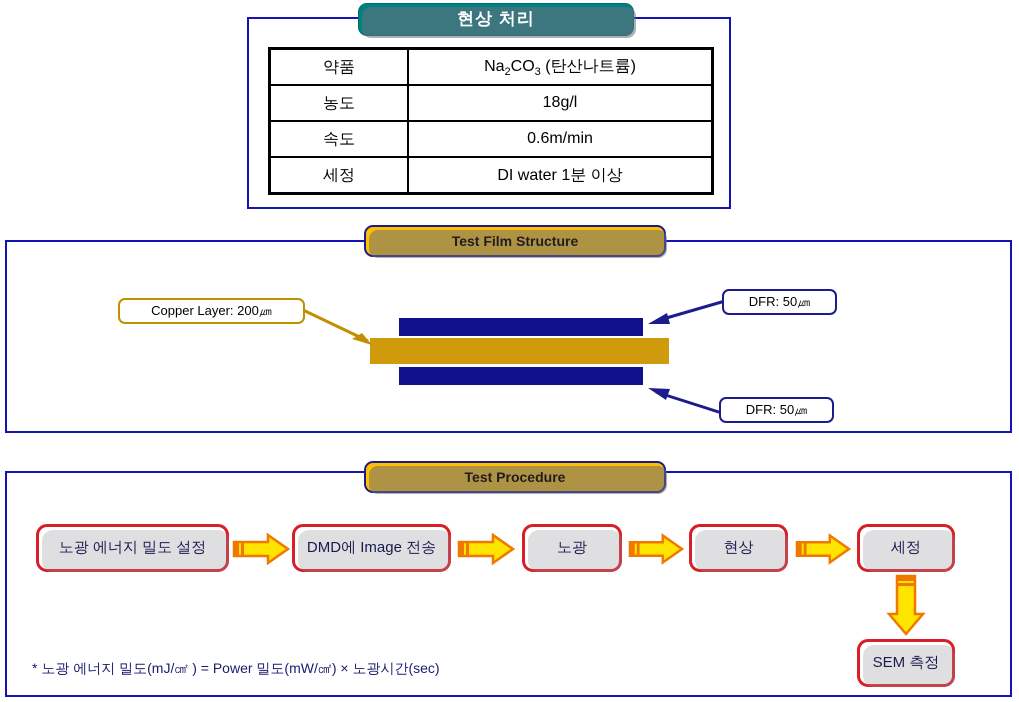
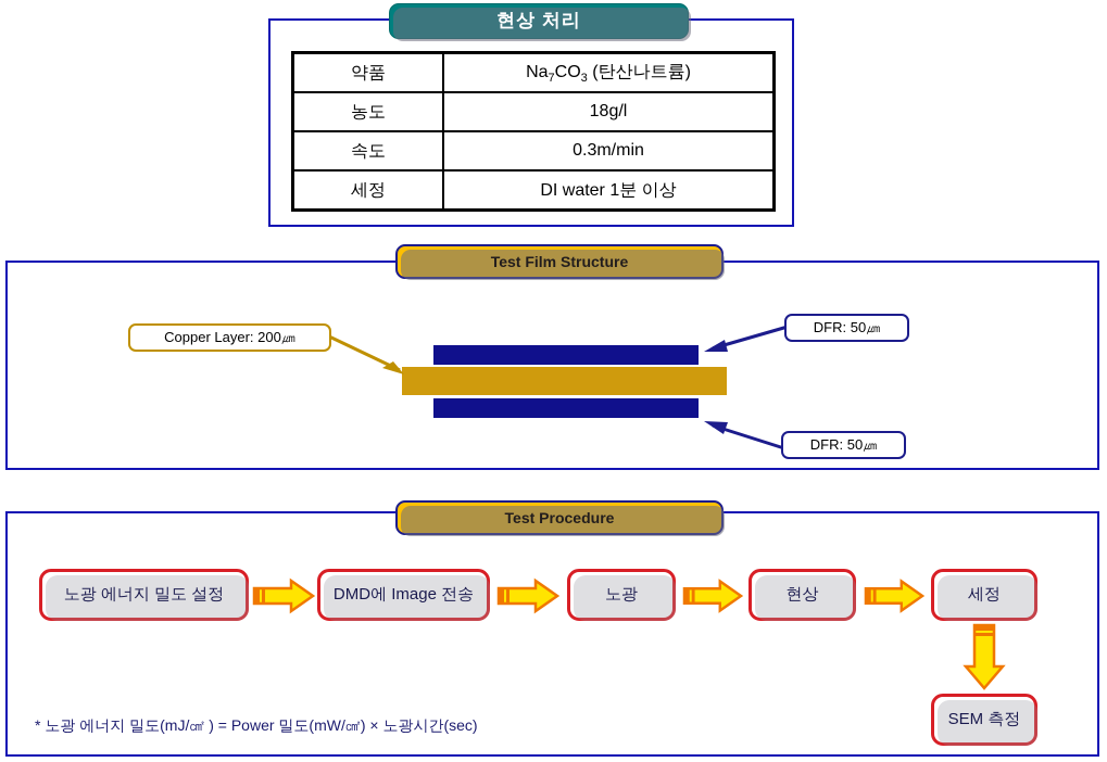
  현상 처리
- 약품	Na2CO3 (탄산나트륨)
+ 약품	Na7CO3 (탄산나트륨)
  농도	18g/l
- 속도	0.6m/min
+ 속도	0.3m/min
  세정	DI water 1분 이상
  Test Film Structure
  Copper Layer: 200㎛
  DFR: 50㎛
  DFR: 50㎛
  Test Procedure
  노광 에너지 밀도 설정
  DMD에 Image 전송
  노광
  현상
  세정
  SEM 측정
  * 노광 에너지 밀도(mJ/㎠ ) = Power 밀도(mW/㎠) × 노광시간(sec)
